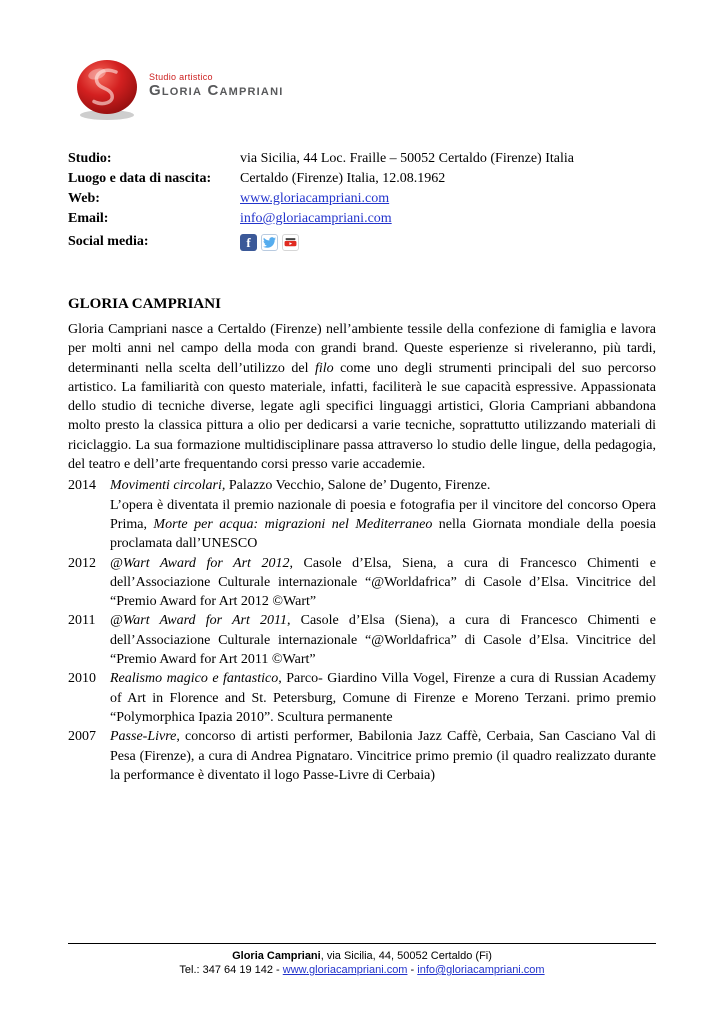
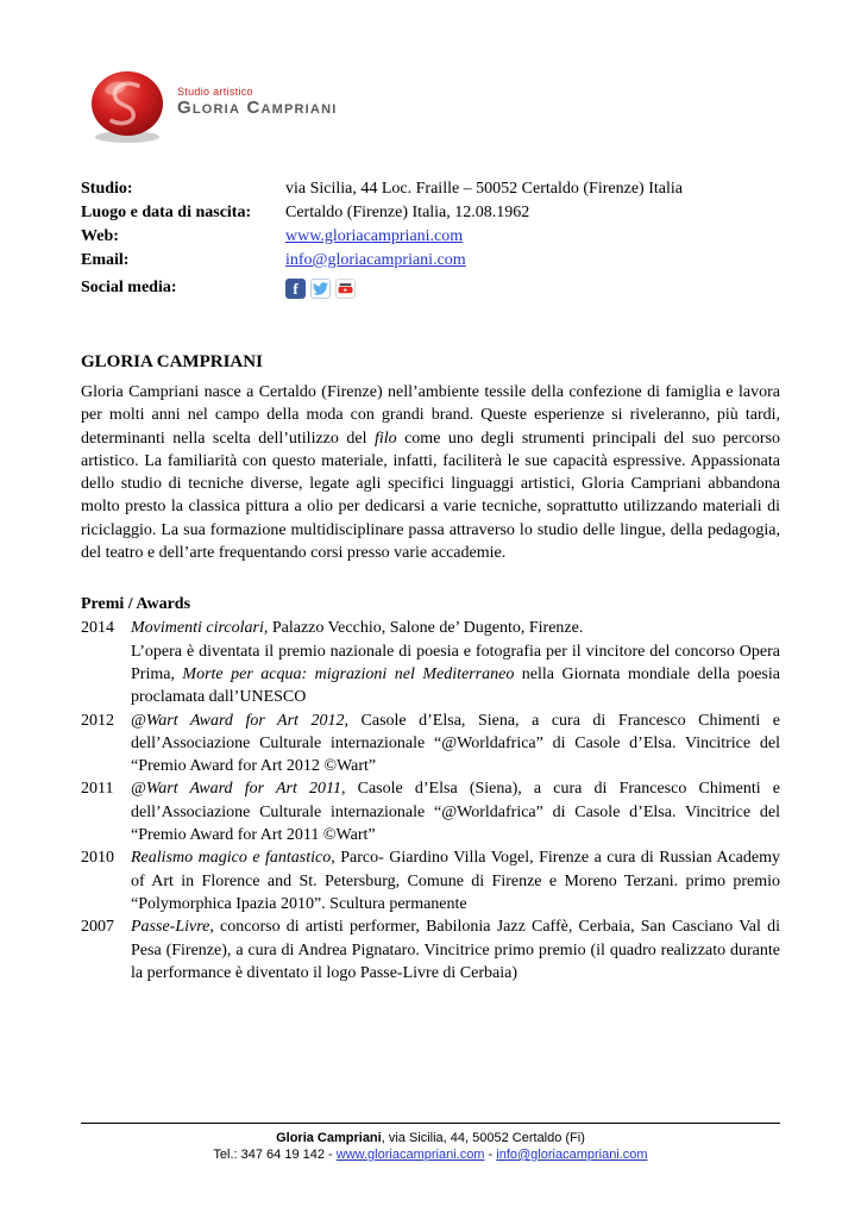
  Studio artistico
  Gloria Campriani
  Studio:
  via Sicilia, 44 Loc. Fraille – 50052 Certaldo (Firenze) Italia
  Luogo e data di nascita:
  Certaldo (Firenze) Italia, 12.08.1962
  Web:
  www.gloriacampriani.com
  Email:
  info@gloriacampriani.com
  Social media:
  f
  GLORIA CAMPRIANI
  Gloria Campriani nasce a Certaldo (Firenze) nell’ambiente tessile della confezione di famiglia e lavora per molti anni nel campo della moda con grandi brand. Queste esperienze si riveleranno, più tardi, determinanti nella scelta dell’utilizzo del filo come uno degli strumenti principali del suo percorso artistico. La familiarità con questo materiale, infatti, faciliterà le sue capacità espressive. Appassionata dello studio di tecniche diverse, legate agli specifici linguaggi artistici, Gloria Campriani abbandona molto presto la classica pittura a olio per dedicarsi a varie tecniche, soprattutto utilizzando materiali di riciclaggio. La sua formazione multidisciplinare passa attraverso lo studio delle lingue, della pedagogia, del teatro e dell’arte frequentando corsi presso varie accademie.
+ Premi / Awards
  2014
  Movimenti circolari, Palazzo Vecchio, Salone de’ Dugento, Firenze.
  L’opera è diventata il premio nazionale di poesia e fotografia per il vincitore del concorso Opera Prima, Morte per acqua: migrazioni nel Mediterraneo nella Giornata mondiale della poesia proclamata dall’UNESCO
  2012
  @Wart Award for Art 2012, Casole d’Elsa, Siena, a cura di Francesco Chimenti e dell’Associazione Culturale internazionale “@Worldafrica” di Casole d’Elsa. Vincitrice del “Premio Award for Art 2012 ©Wart”
  2011
  @Wart Award for Art 2011, Casole d’Elsa (Siena), a cura di Francesco Chimenti e dell’Associazione Culturale internazionale “@Worldafrica” di Casole d’Elsa. Vincitrice del “Premio Award for Art 2011 ©Wart”
  2010
  Realismo magico e fantastico, Parco- Giardino Villa Vogel, Firenze a cura di Russian Academy of Art in Florence and St. Petersburg, Comune di Firenze e Moreno Terzani. primo premio “Polymorphica Ipazia 2010”. Scultura permanente
  2007
  Passe-Livre, concorso di artisti performer, Babilonia Jazz Caffè, Cerbaia, San Casciano Val di Pesa (Firenze), a cura di Andrea Pignataro. Vincitrice primo premio (il quadro realizzato durante la performance è diventato il logo Passe-Livre di Cerbaia)
  Gloria Campriani, via Sicilia, 44, 50052 Certaldo (Fi)
  Tel.: 347 64 19 142 - www.gloriacampriani.com - info@gloriacampriani.com
